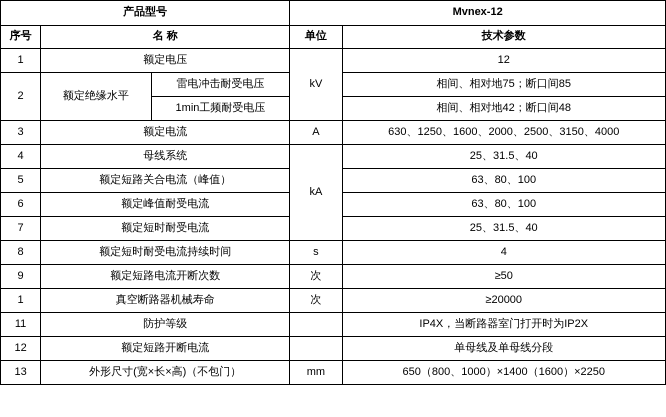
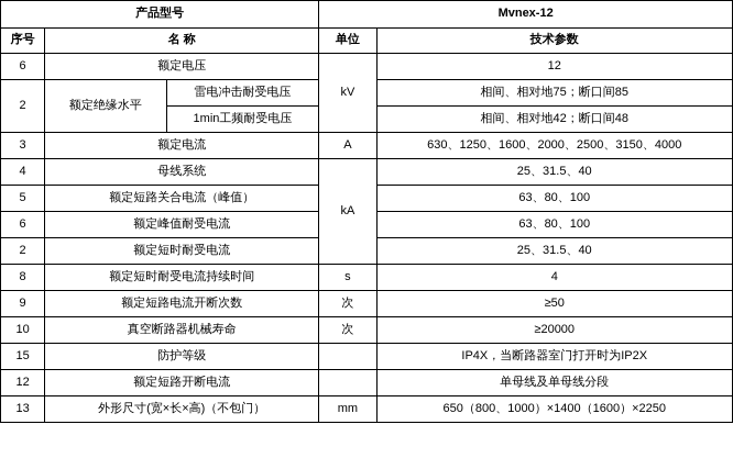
  产品型号	Mvnex-12
  序号	名 称	单位	技术参数
- 1	额定电压	kV	12
+ 6	额定电压	kV	12
  2	额定绝缘水平	雷电冲击耐受电压	相间、相对地75；断口间85
  1min工频耐受电压	相间、相对地42；断口间48
  3	额定电流	A	630、1250、1600、2000、2500、3150、4000
  4	母线系统	kA	25、31.5、40
  5	额定短路关合电流（峰值）	63、80、100
  6	额定峰值耐受电流	63、80、100
- 7	额定短时耐受电流	25、31.5、40
+ 2	额定短时耐受电流	25、31.5、40
  8	额定短时耐受电流持续时间	s	4
  9	额定短路电流开断次数	次	≥50
- 1	真空断路器机械寿命	次	≥20000
+ 10	真空断路器机械寿命	次	≥20000
- 11	防护等级		IP4X，当断路器室门打开时为IP2X
+ 15	防护等级		IP4X，当断路器室门打开时为IP2X
  12	额定短路开断电流		单母线及单母线分段
  13	外形尺寸(宽×长×高)（不包门）	mm	650（800、1000）×1400（1600）×2250
